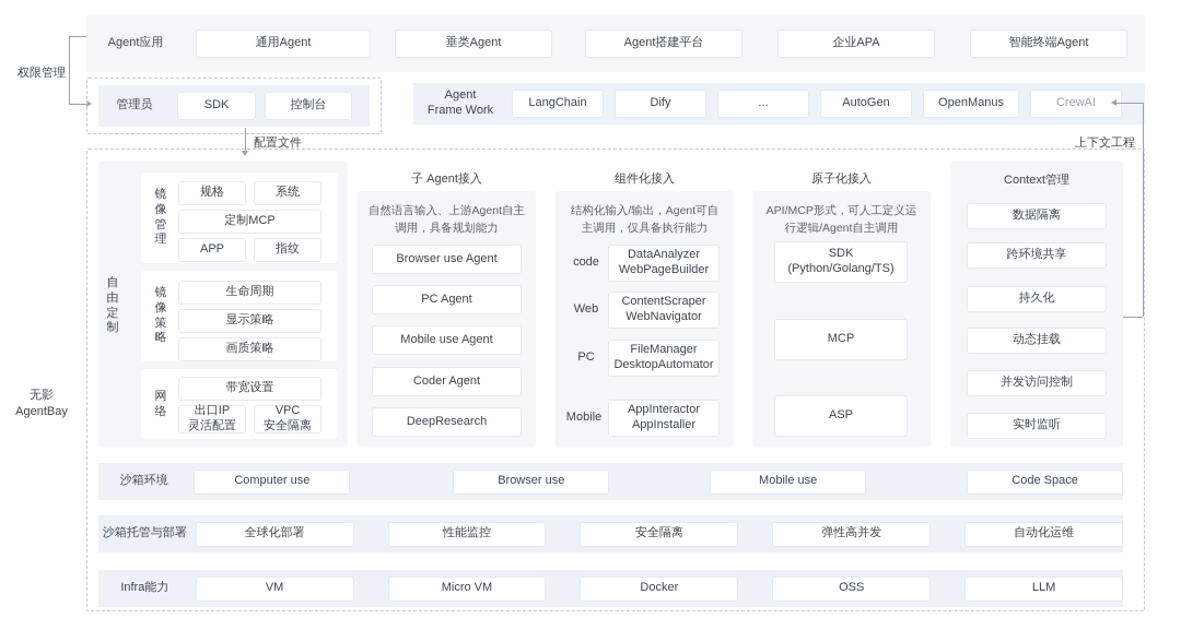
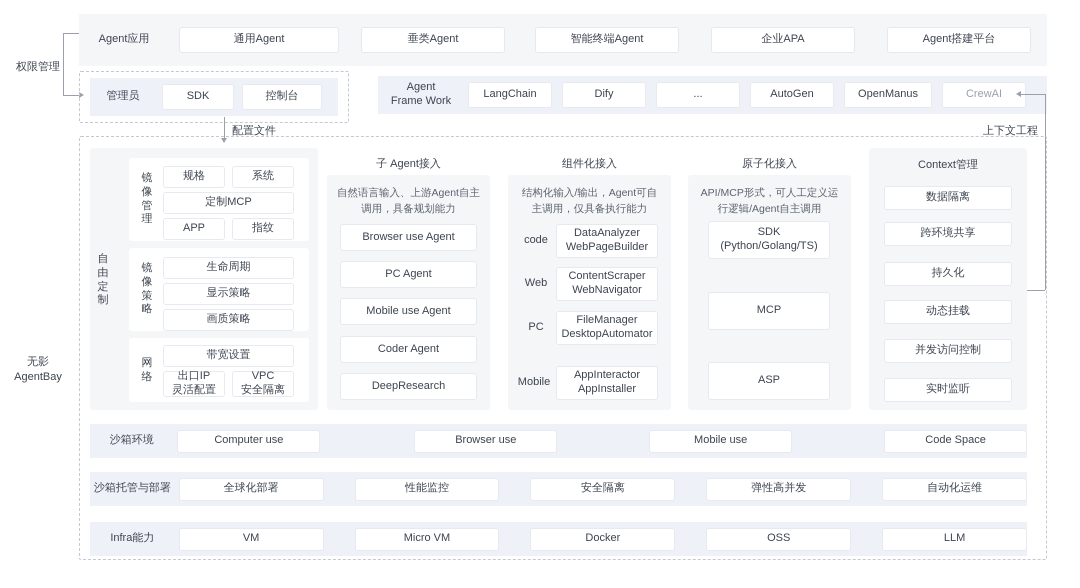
  权限管理
  无影
  AgentBay
  Agent应用
  通用Agent
  垂类Agent
- Agent搭建平台
+ 智能终端Agent
  企业APA
- 智能终端Agent
+ Agent搭建平台
  管理员
  SDK
  控制台
  Agent
  Frame Work
  LangChain
  Dify
  ...
  AutoGen
  OpenManus
  CrewAI
  配置文件
  上下文工程
  自
  由
  定
  制
  镜
  像
  管
  理
  规格
  系统
  定制MCP
  APP
  指纹
  镜
  像
  策
  略
  生命周期
  显示策略
  画质策略
  网
  络
  带宽设置
  出口IP
  灵活配置
  VPC
  安全隔离
  子 Agent接入
  自然语言输入、上游Agent自主调用，具备规划能力
  Browser use Agent
  PC Agent
  Mobile use Agent
  Coder Agent
  DeepResearch
  组件化接入
  结构化输入/输出，Agent可自主调用，仅具备执行能力
  code
  DataAnalyzer
  WebPageBuilder
  Web
  ContentScraper
  WebNavigator
  PC
  FileManager
  DesktopAutomator
  Mobile
  AppInteractor
  AppInstaller
  原子化接入
  API/MCP形式，可人工定义运行逻辑/Agent自主调用
  SDK
  (Python/Golang/TS)
  MCP
  ASP
  Context管理
  数据隔离
  跨环境共享
  持久化
  动态挂载
  并发访问控制
  实时监听
  沙箱环境
  Computer use
  Browser use
  Mobile use
  Code Space
  沙箱托管与部署
  全球化部署
  性能监控
  安全隔离
  弹性高并发
  自动化运维
  Infra能力
  VM
  Micro VM
  Docker
  OSS
  LLM
